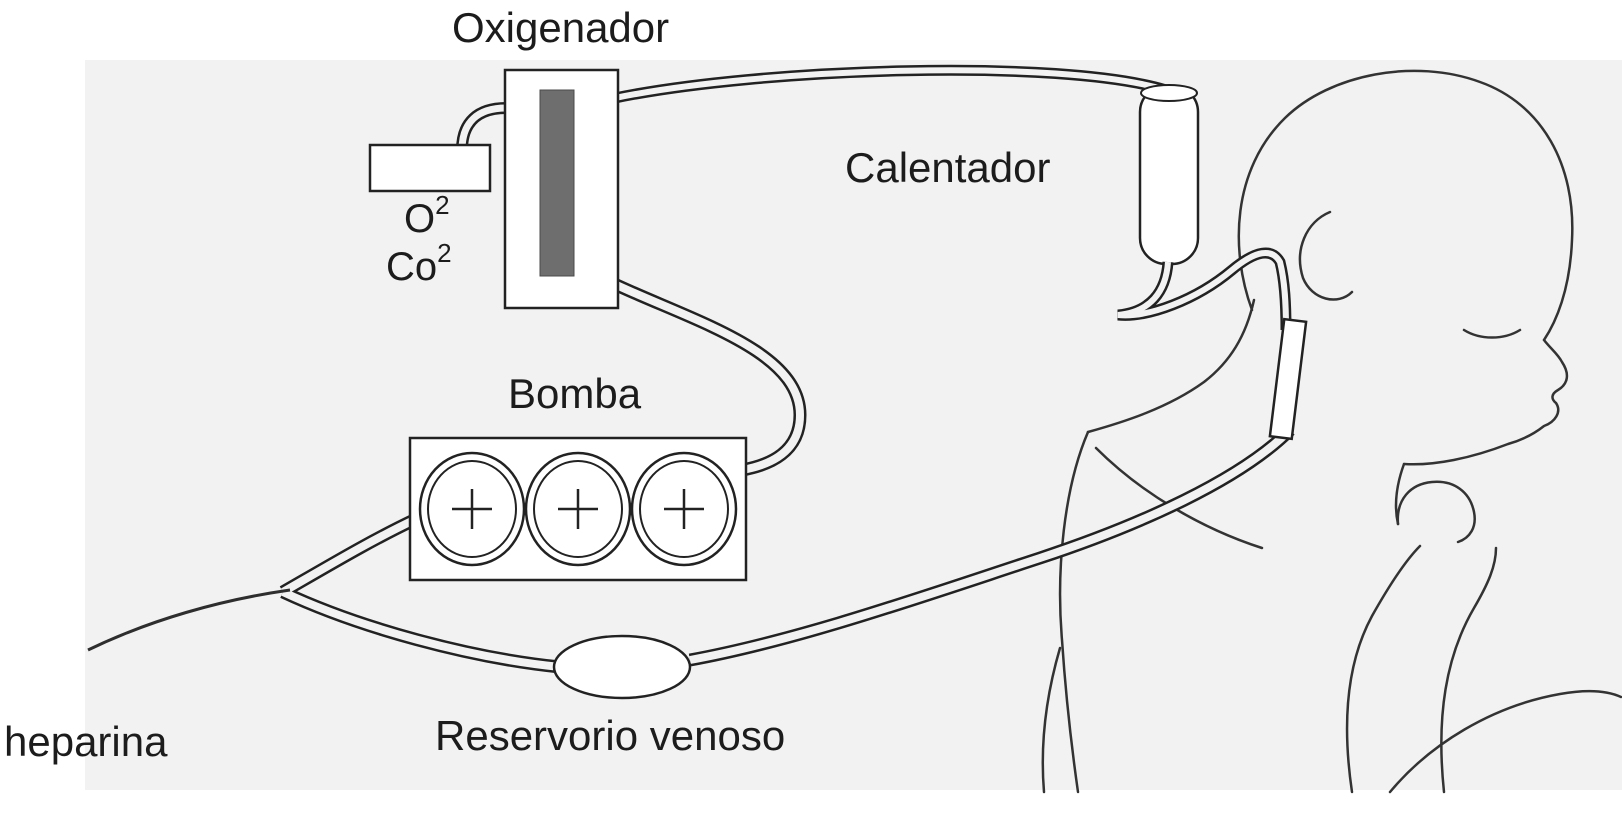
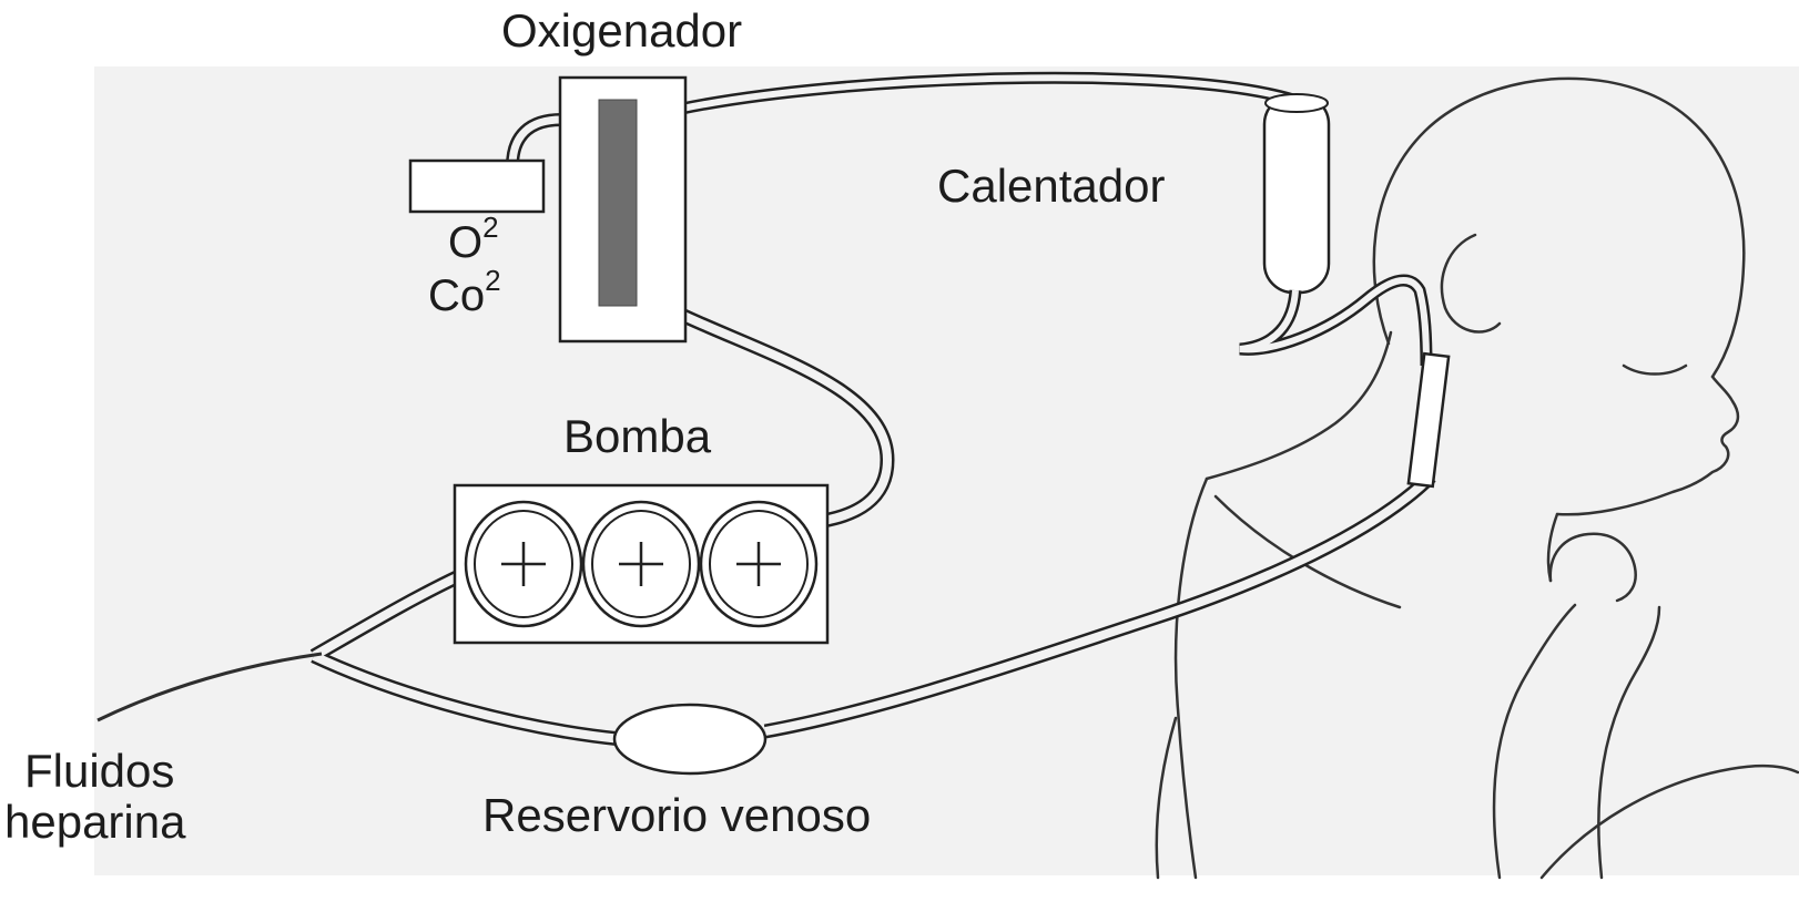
  Oxigenador
  Calentador
  O2
  Co2
  Bomba
+ Fluidos
  heparina
  Reservorio venoso
